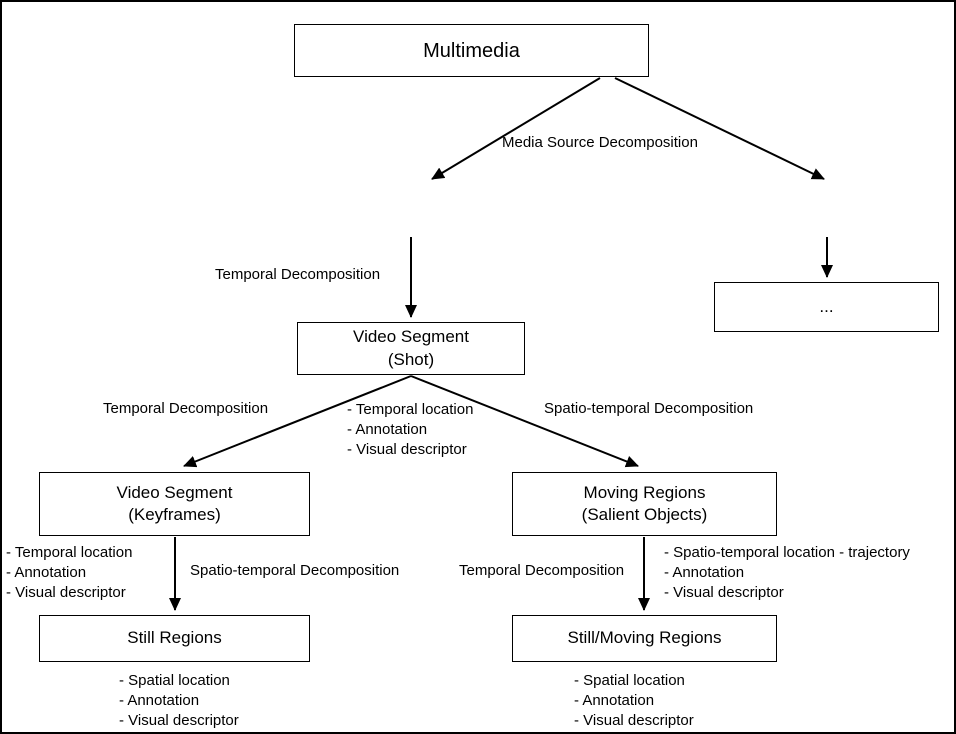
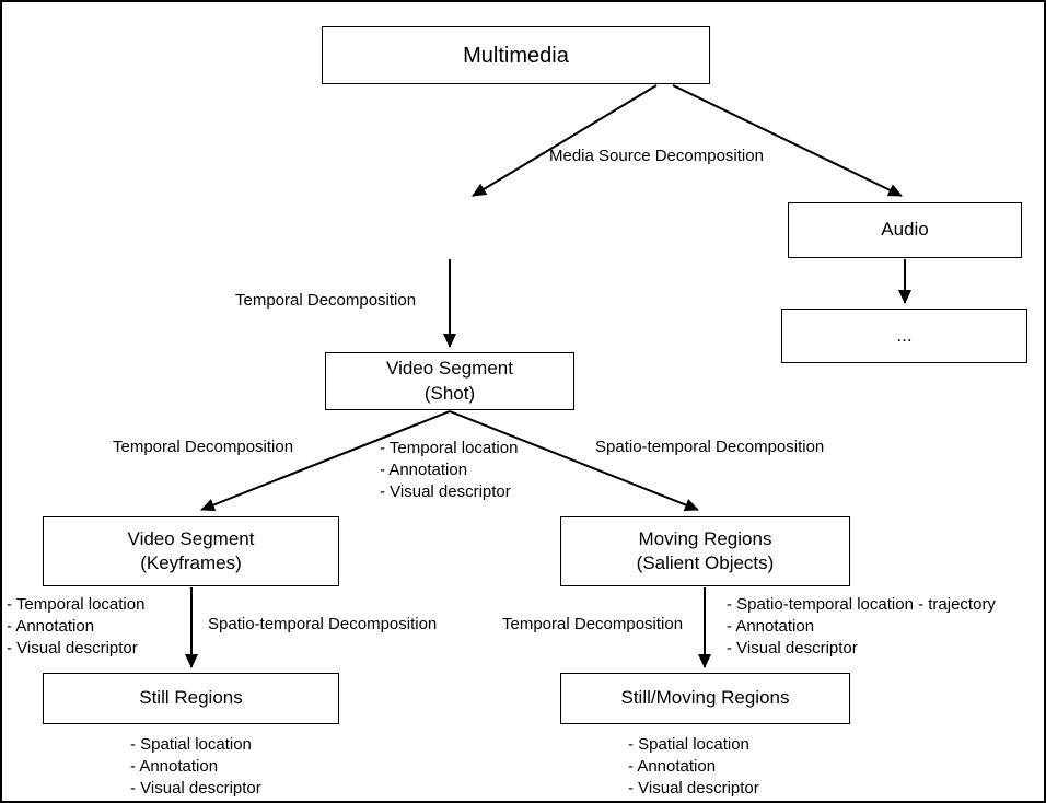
  Multimedia
+ Audio
  ...
  Video Segment
  (Shot)
  Video Segment
  (Keyframes)
  Moving Regions
  (Salient Objects)
  Still Regions
  Still/Moving Regions
  Media Source Decomposition
  Temporal Decomposition
  Temporal Decomposition
  Spatio-temporal Decomposition
  Spatio-temporal Decomposition
  Temporal Decomposition
  - Temporal location
  - Annotation
  - Visual descriptor
  - Temporal location
  - Annotation
  - Visual descriptor
  - Spatio-temporal location - trajectory
  - Annotation
  - Visual descriptor
  - Spatial location
  - Annotation
  - Visual descriptor
  - Spatial location
  - Annotation
  - Visual descriptor
